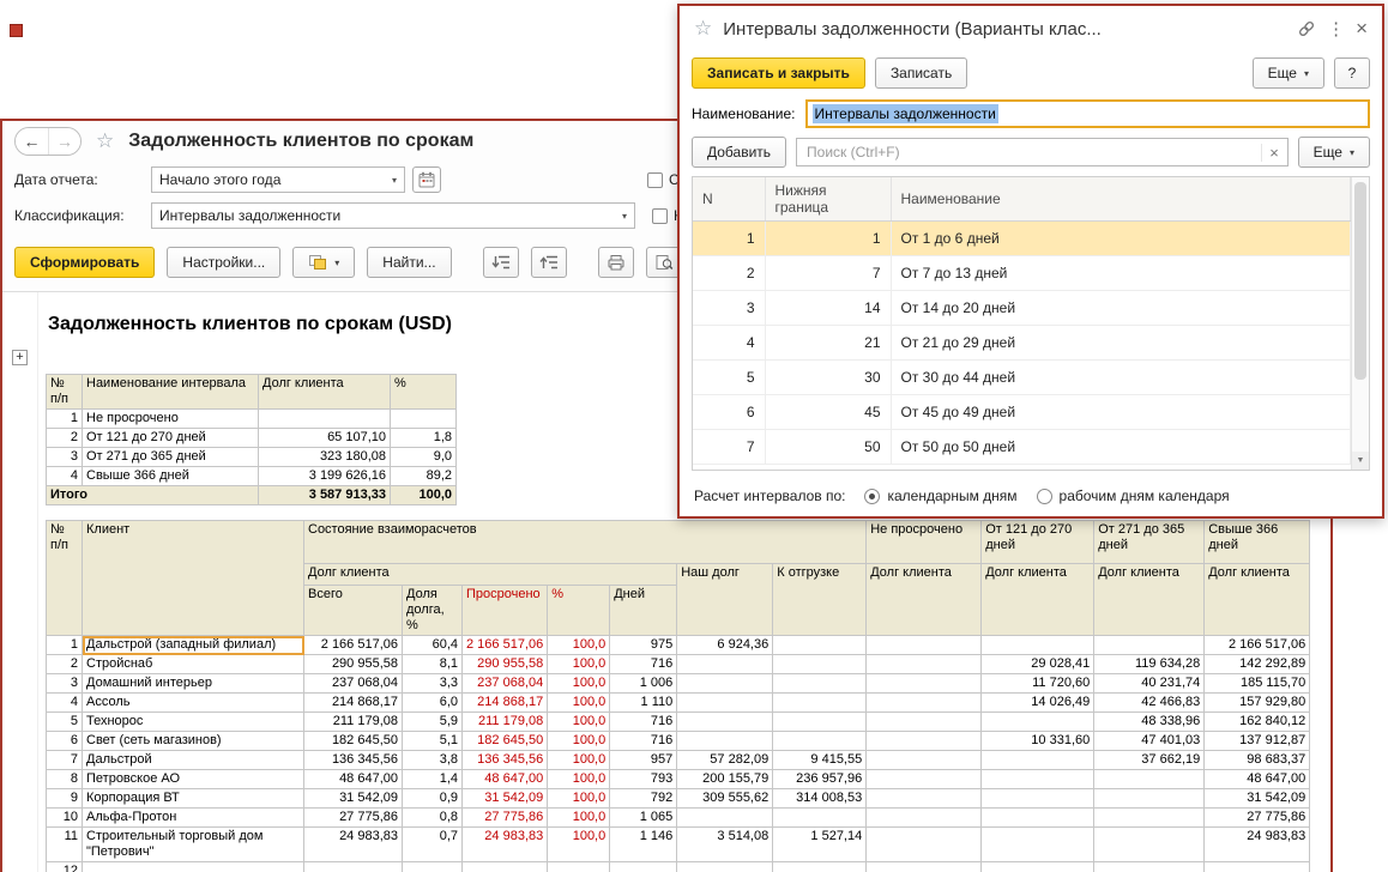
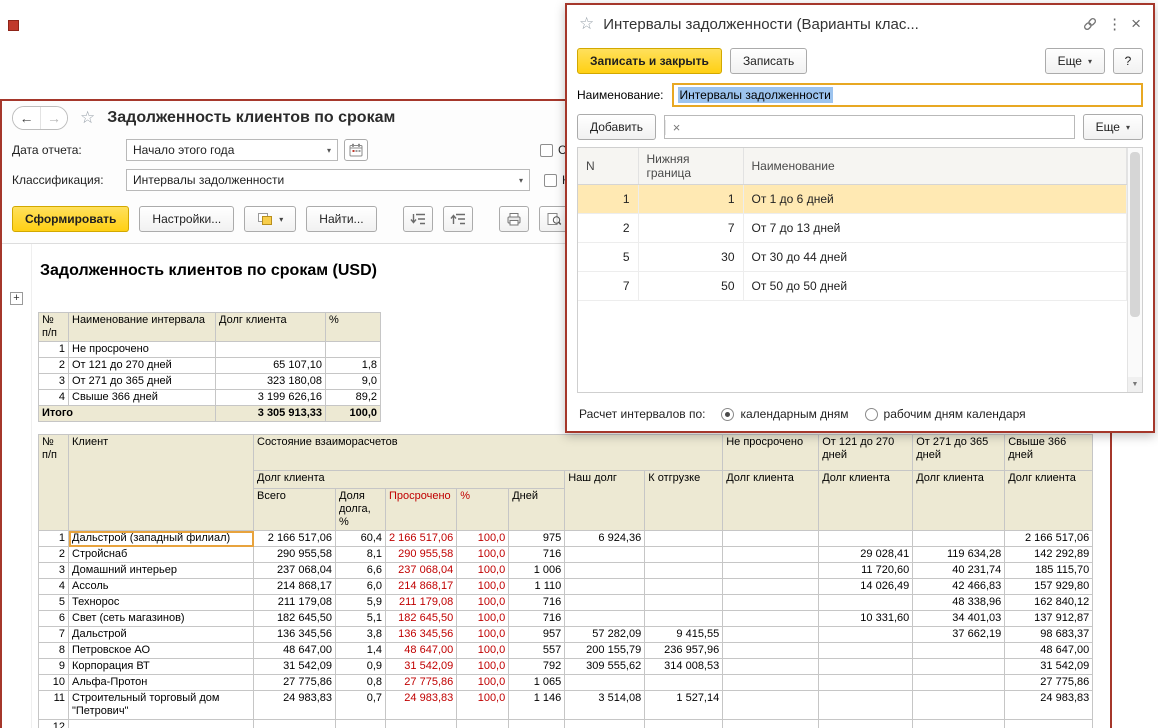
  ←
  →
  ☆
  Задолженность клиентов по срокам
  Дата отчета:
  Начало этого года
  ▾
  С
  Классификация:
  Интервалы задолженности
  ▾
  Сформировать
  Настройки...
  ▾
  Найти...
  +
  Задолженность клиентов по срокам (USD)
  № п/п	Наименование интервала	Долг клиента	%
  1	Не просрочено
  2	От 121 до 270 дней	65 107,10	1,8
  3	От 271 до 365 дней	323 180,08	9,0
  4	Свыше 366 дней	3 199 626,16	89,2
- Итого	3 587 913,33	100,0
+ Итого	3 305 913,33	100,0
  № п/п	Клиент	Состояние взаиморасчетов	Не просрочено	От 121 до 270 дней	От 271 до 365 дней	Свыше 366 дней
  Долг клиента	Наш долг	К отгрузке	Долг клиента	Долг клиента	Долг клиента	Долг клиента
  Всего	Доля долга, %	Просрочено	%	Дней
  1	Дальстрой (западный филиал)	2 166 517,06	60,4	2 166 517,06	100,0	975	6 924,36					2 166 517,06
  2	Стройснаб	290 955,58	8,1	290 955,58	100,0	716				29 028,41	119 634,28	142 292,89
- 3	Домашний интерьер	237 068,04	3,3	237 068,04	100,0	1 006				11 720,60	40 231,74	185 115,70
+ 3	Домашний интерьер	237 068,04	6,6	237 068,04	100,0	1 006				11 720,60	40 231,74	185 115,70
  4	Ассоль	214 868,17	6,0	214 868,17	100,0	1 110				14 026,49	42 466,83	157 929,80
  5	Технорос	211 179,08	5,9	211 179,08	100,0	716					48 338,96	162 840,12
- 6	Свет (сеть магазинов)	182 645,50	5,1	182 645,50	100,0	716				10 331,60	47 401,03	137 912,87
+ 6	Свет (сеть магазинов)	182 645,50	5,1	182 645,50	100,0	716				10 331,60	34 401,03	137 912,87
  7	Дальстрой	136 345,56	3,8	136 345,56	100,0	957	57 282,09	9 415,55			37 662,19	98 683,37
- 8	Петровское АО	48 647,00	1,4	48 647,00	100,0	793	200 155,79	236 957,96				48 647,00
+ 8	Петровское АО	48 647,00	1,4	48 647,00	100,0	557	200 155,79	236 957,96				48 647,00
  9	Корпорация ВТ	31 542,09	0,9	31 542,09	100,0	792	309 555,62	314 008,53				31 542,09
  10	Альфа-Протон	27 775,86	0,8	27 775,86	100,0	1 065						27 775,86
  11	Строительный торговый дом "Петрович"	24 983,83	0,7	24 983,83	100,0	1 146	3 514,08	1 527,14				24 983,83
  12
  ☆
  Интервалы задолженности (Варианты клас...
  ⋮
  ×
  Записать и закрыть
  Записать
  Еще
  ▾
  ?
  Наименование:
  Интервалы задолженности
  Добавить
- Поиск (Ctrl+F)
  ×
  Еще
  ▾
  N	Нижняя граница	Наименование
  1	1	От 1 до 6 дней
  2	7	От 7 до 13 дней
- 3	14	От 14 до 20 дней
- 4	21	От 21 до 29 дней
  5	30	От 30 до 44 дней
- 6	45	От 45 до 49 дней
  7	50	От 50 до 50 дней
  Расчет интервалов по:
  календарным дням
  рабочим дням календаря
